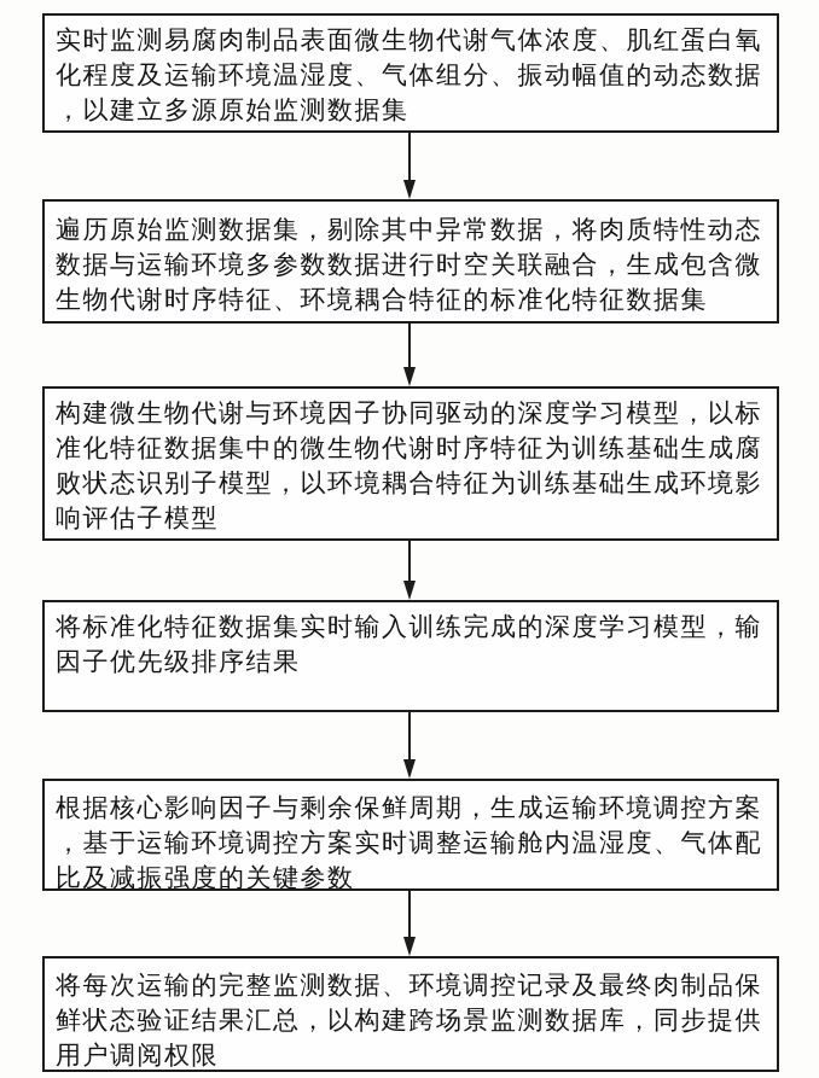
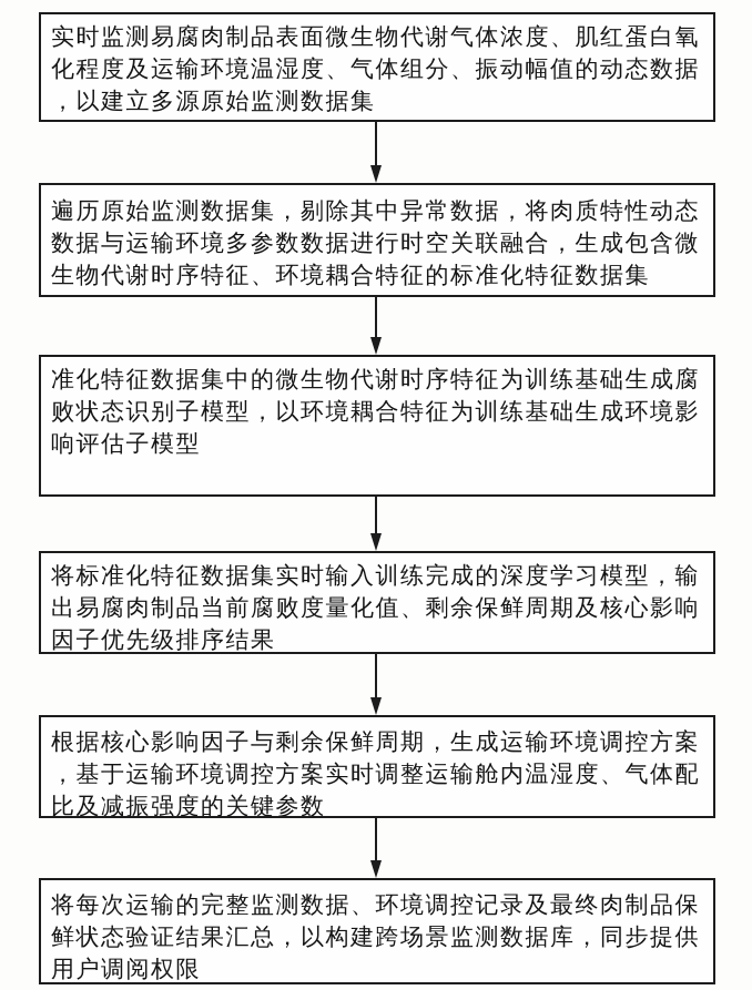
  实时监测易腐肉制品表面微生物代谢气体浓度、肌红蛋白氧
  化程度及运输环境温湿度、气体组分、振动幅值的动态数据
  ，以建立多源原始监测数据集
  遍历原始监测数据集，剔除其中异常数据，将肉质特性动态
  数据与运输环境多参数数据进行时空关联融合，生成包含微
  生物代谢时序特征、环境耦合特征的标准化特征数据集
- 构建微生物代谢与环境因子协同驱动的深度学习模型，以标
  准化特征数据集中的微生物代谢时序特征为训练基础生成腐
  败状态识别子模型，以环境耦合特征为训练基础生成环境影
  响评估子模型
  将标准化特征数据集实时输入训练完成的深度学习模型，输
+ 出易腐肉制品当前腐败度量化值、剩余保鲜周期及核心影响
  因子优先级排序结果
  根据核心影响因子与剩余保鲜周期，生成运输环境调控方案
  ，基于运输环境调控方案实时调整运输舱内温湿度、气体配
  比及减振强度的关键参数
  将每次运输的完整监测数据、环境调控记录及最终肉制品保
  鲜状态验证结果汇总，以构建跨场景监测数据库，同步提供
  用户调阅权限
